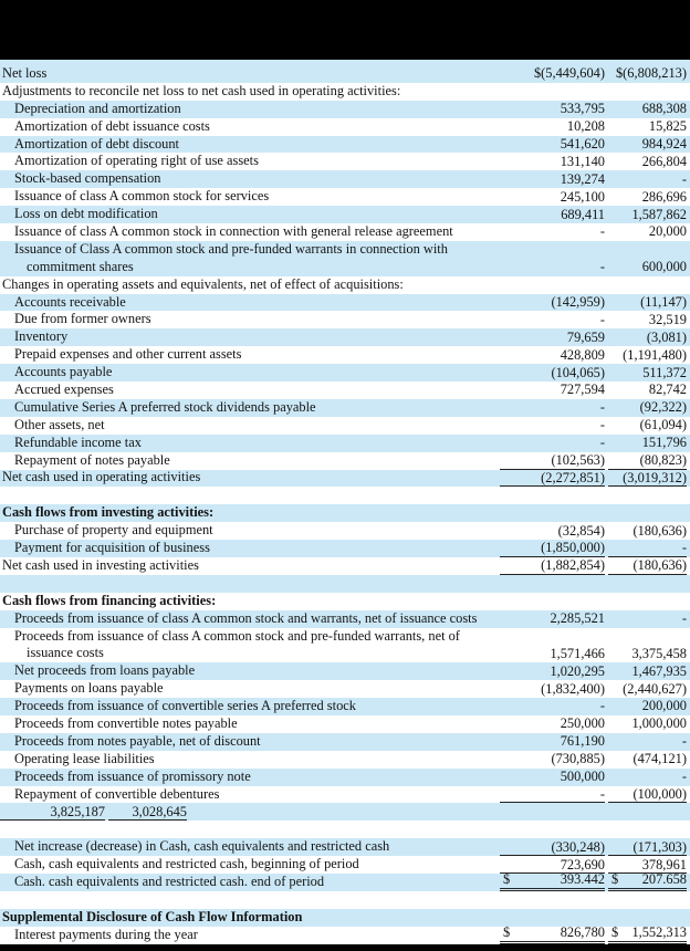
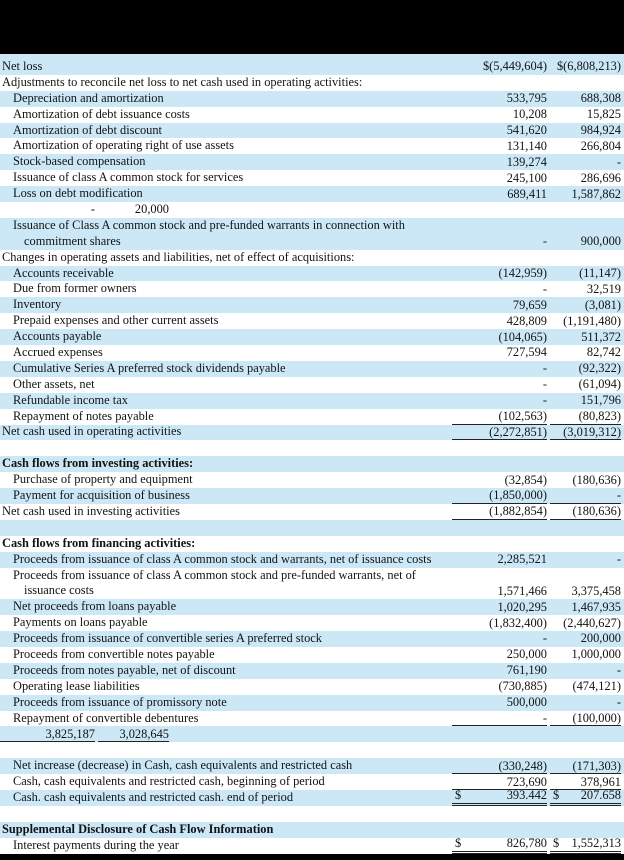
  Net loss
  $(5,449,604)
  $(6,808,213)
  Adjustments to reconcile net loss to net cash used in operating activities:
  Depreciation and amortization
  533,795
  688,308
  Amortization of debt issuance costs
  10,208
  15,825
  Amortization of debt discount
  541,620
  984,924
  Amortization of operating right of use assets
  131,140
  266,804
  Stock-based compensation
  139,274
  -
  Issuance of class A common stock for services
  245,100
  286,696
  Loss on debt modification
  689,411
  1,587,862
- Issuance of class A common stock in connection with general release agreement
  -
  20,000
  Issuance of Class A common stock and pre-funded warrants in connection with
  commitment shares
  -
- 600,000
+ 900,000
- Changes in operating assets and equivalents, net of effect of acquisitions:
+ Changes in operating assets and liabilities, net of effect of acquisitions:
  Accounts receivable
  (142,959)
  (11,147)
  Due from former owners
  -
  32,519
  Inventory
  79,659
  (3,081)
  Prepaid expenses and other current assets
  428,809
  (1,191,480)
  Accounts payable
  (104,065)
  511,372
  Accrued expenses
  727,594
  82,742
  Cumulative Series A preferred stock dividends payable
  -
  (92,322)
  Other assets, net
  -
  (61,094)
  Refundable income tax
  -
  151,796
  Repayment of notes payable
  (102,563)
  (80,823)
  Net cash used in operating activities
  (2,272,851)
  (3,019,312)
  Cash flows from investing activities:
  Purchase of property and equipment
  (32,854)
  (180,636)
  Payment for acquisition of business
  (1,850,000)
  -
  Net cash used in investing activities
  (1,882,854)
  (180,636)
  Cash flows from financing activities:
  Proceeds from issuance of class A common stock and warrants, net of issuance costs
  2,285,521
  -
  Proceeds from issuance of class A common stock and pre-funded warrants, net of
  issuance costs
  1,571,466
  3,375,458
  Net proceeds from loans payable
  1,020,295
  1,467,935
  Payments on loans payable
  (1,832,400)
  (2,440,627)
  Proceeds from issuance of convertible series A preferred stock
  -
  200,000
  Proceeds from convertible notes payable
  250,000
  1,000,000
  Proceeds from notes payable, net of discount
  761,190
  -
  Operating lease liabilities
  (730,885)
  (474,121)
  Proceeds from issuance of promissory note
  500,000
  -
  Repayment of convertible debentures
  -
  (100,000)
  3,825,187
  3,028,645
  Net increase (decrease) in Cash, cash equivalents and restricted cash
  (330,248)
  (171,303)
  Cash, cash equivalents and restricted cash, beginning of period
  723,690
  378,961
  Cash. cash equivalents and restricted cash. end of period
  $
  393.442
  $
  207.658
  Supplemental Disclosure of Cash Flow Information
  Interest payments during the year
  $
  826,780
  $
  1,552,313
